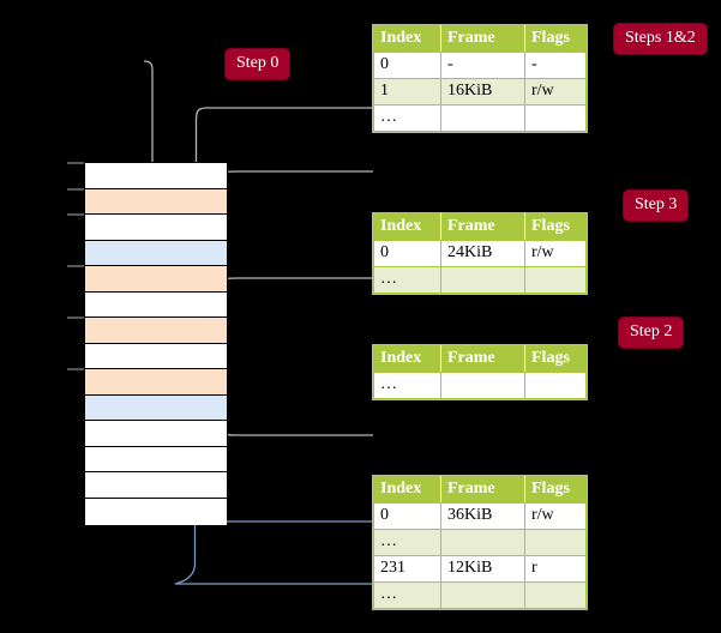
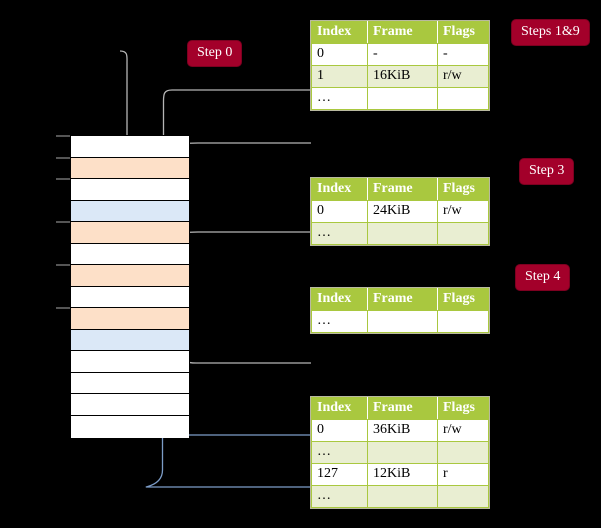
  Index	Frame	Flags
  0	-	-
  1	16KiB	r/w
  …
  Index	Frame	Flags
  0	24KiB	r/w
  …
  Index	Frame	Flags
  …
  Index	Frame	Flags
  0	36KiB	r/w
  …
- 231	12KiB	r
+ 127	12KiB	r
  …
  Step 0
- Steps 1&2
+ Steps 1&9
  Step 3
- Step 2
+ Step 4
